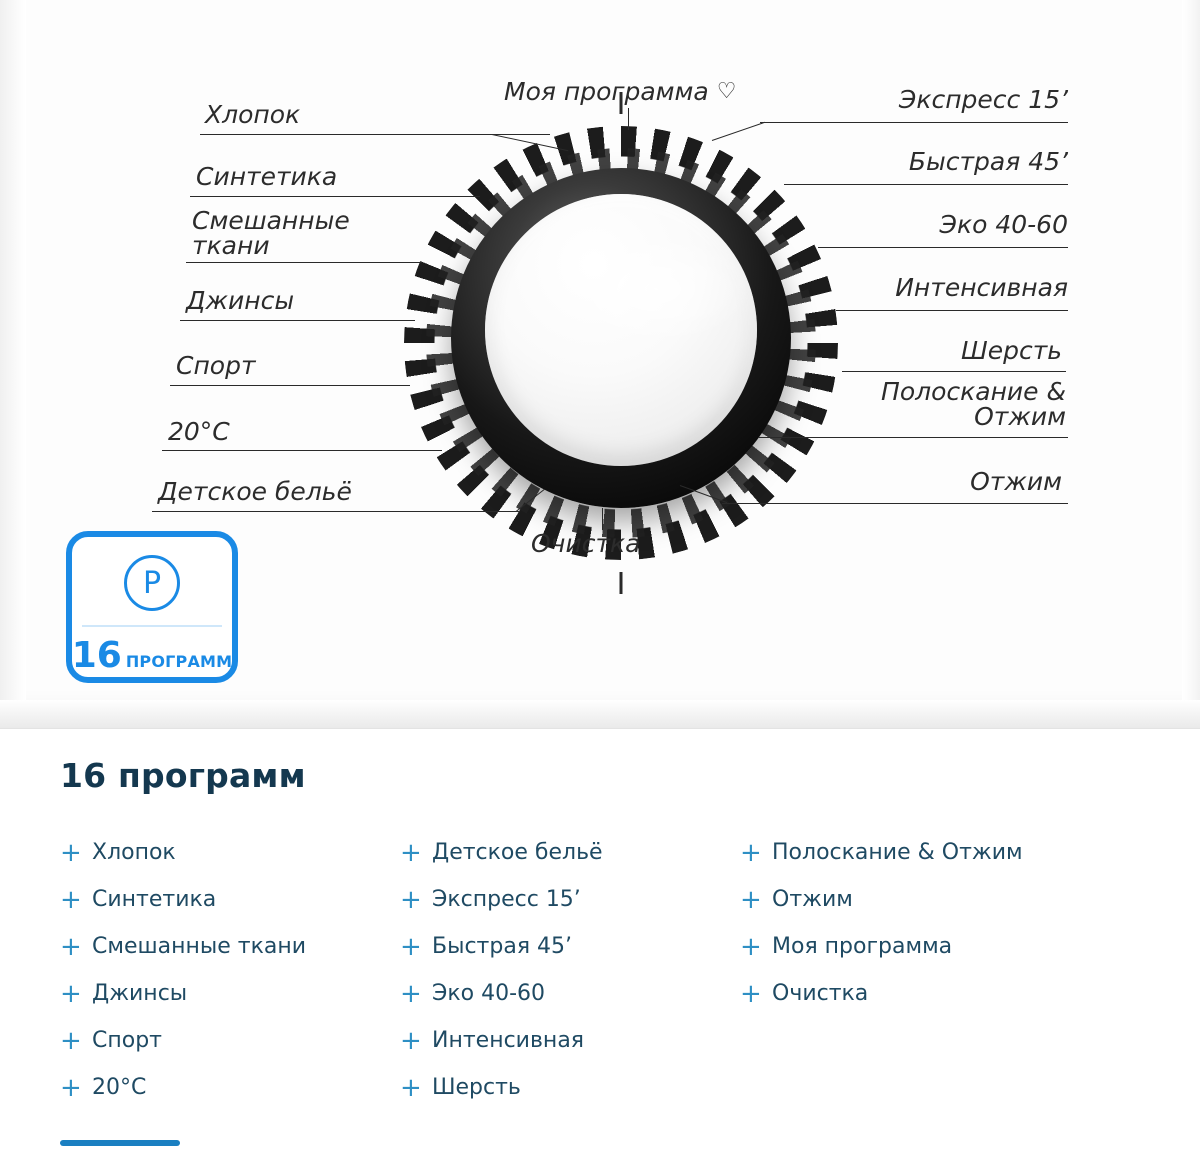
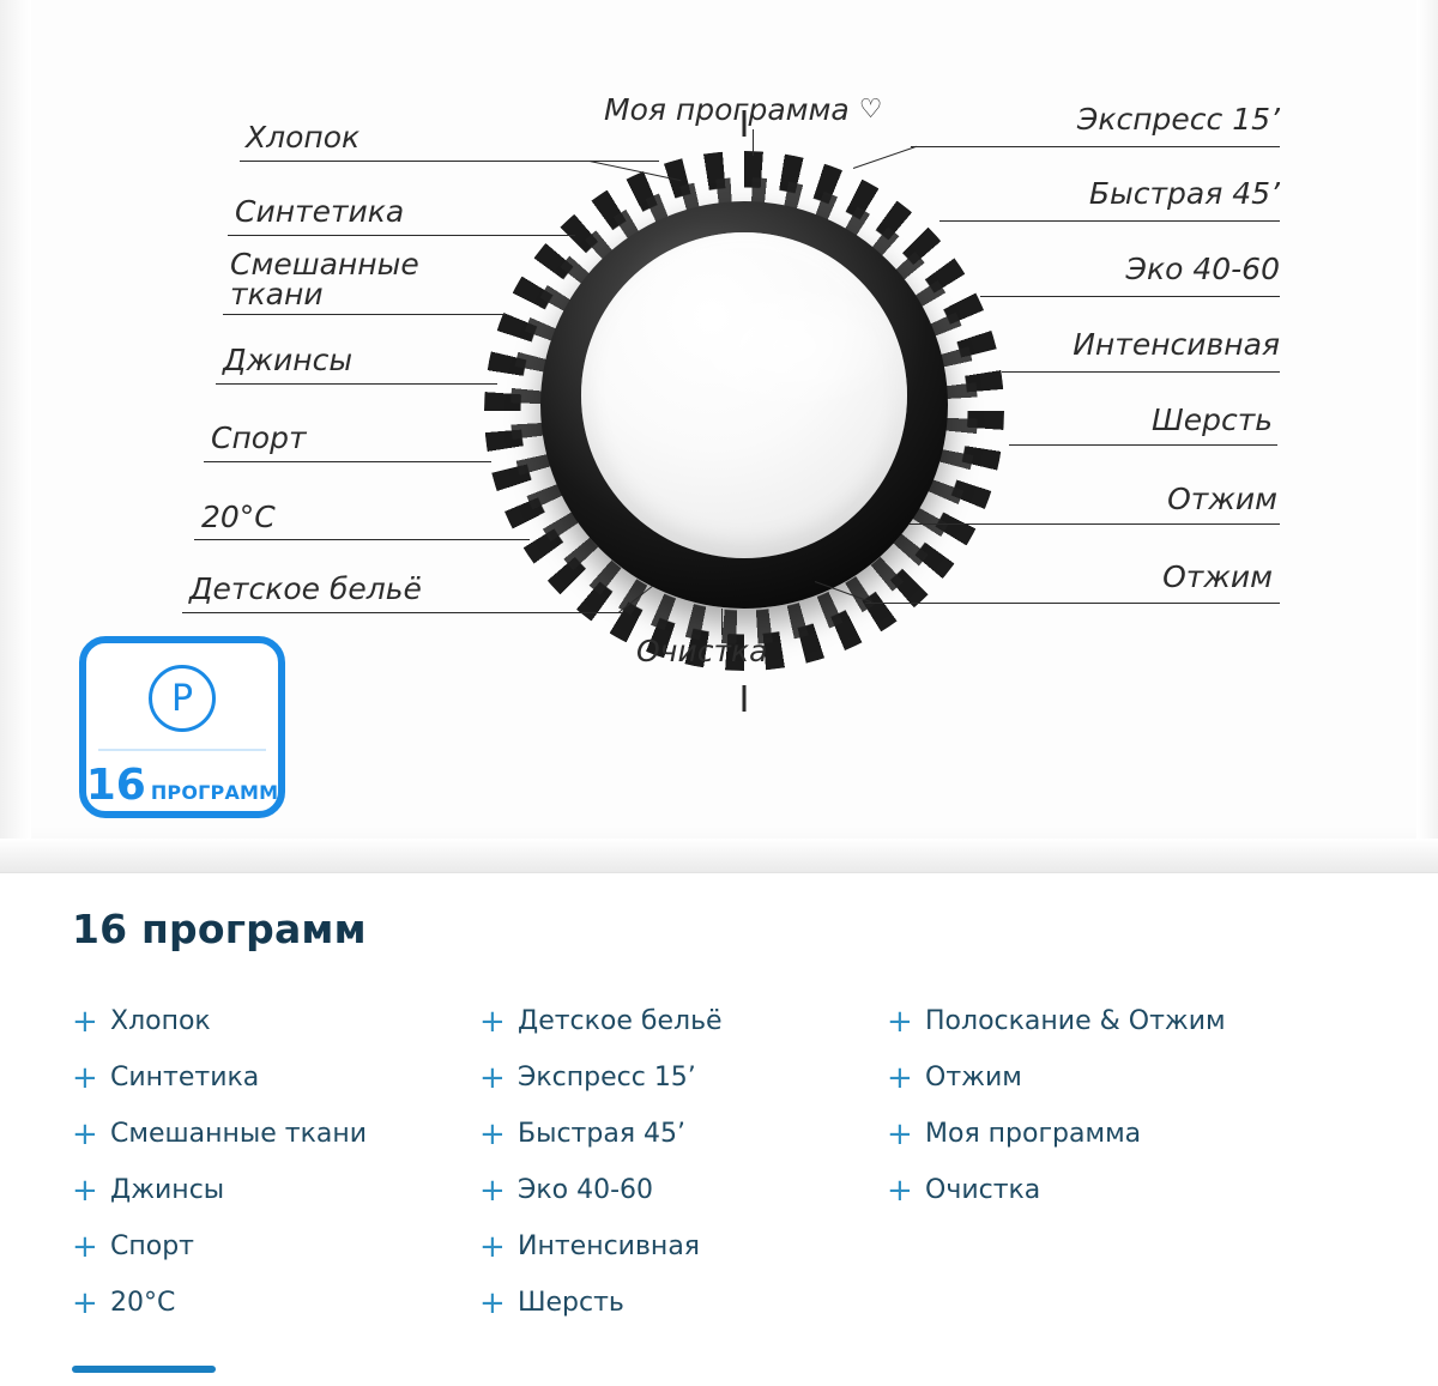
  Моя программа ♡
  Очистка
  Хлопок
  Синтетика
  Смешанные
  ткани
  Джинсы
  Спорт
  20°C
  Детское бельё
  Экспресс 15’
  Быстрая 45’
  Эко 40-60
  Интенсивная
  Шерсть
- Полоскание &
  Отжим
  Отжим
  Р
  16
  ПРОГРАММ
  16 программ
  +
  Хлопок
  +
  Синтетика
  +
  Смешанные ткани
  +
  Джинсы
  +
  Спорт
  +
  20°C
  +
  Детское бельё
  +
  Экспресс 15’
  +
  Быстрая 45’
  +
  Эко 40-60
  +
  Интенсивная
  +
  Шерсть
  +
  Полоскание & Отжим
  +
  Отжим
  +
  Моя программа
  +
  Очистка
